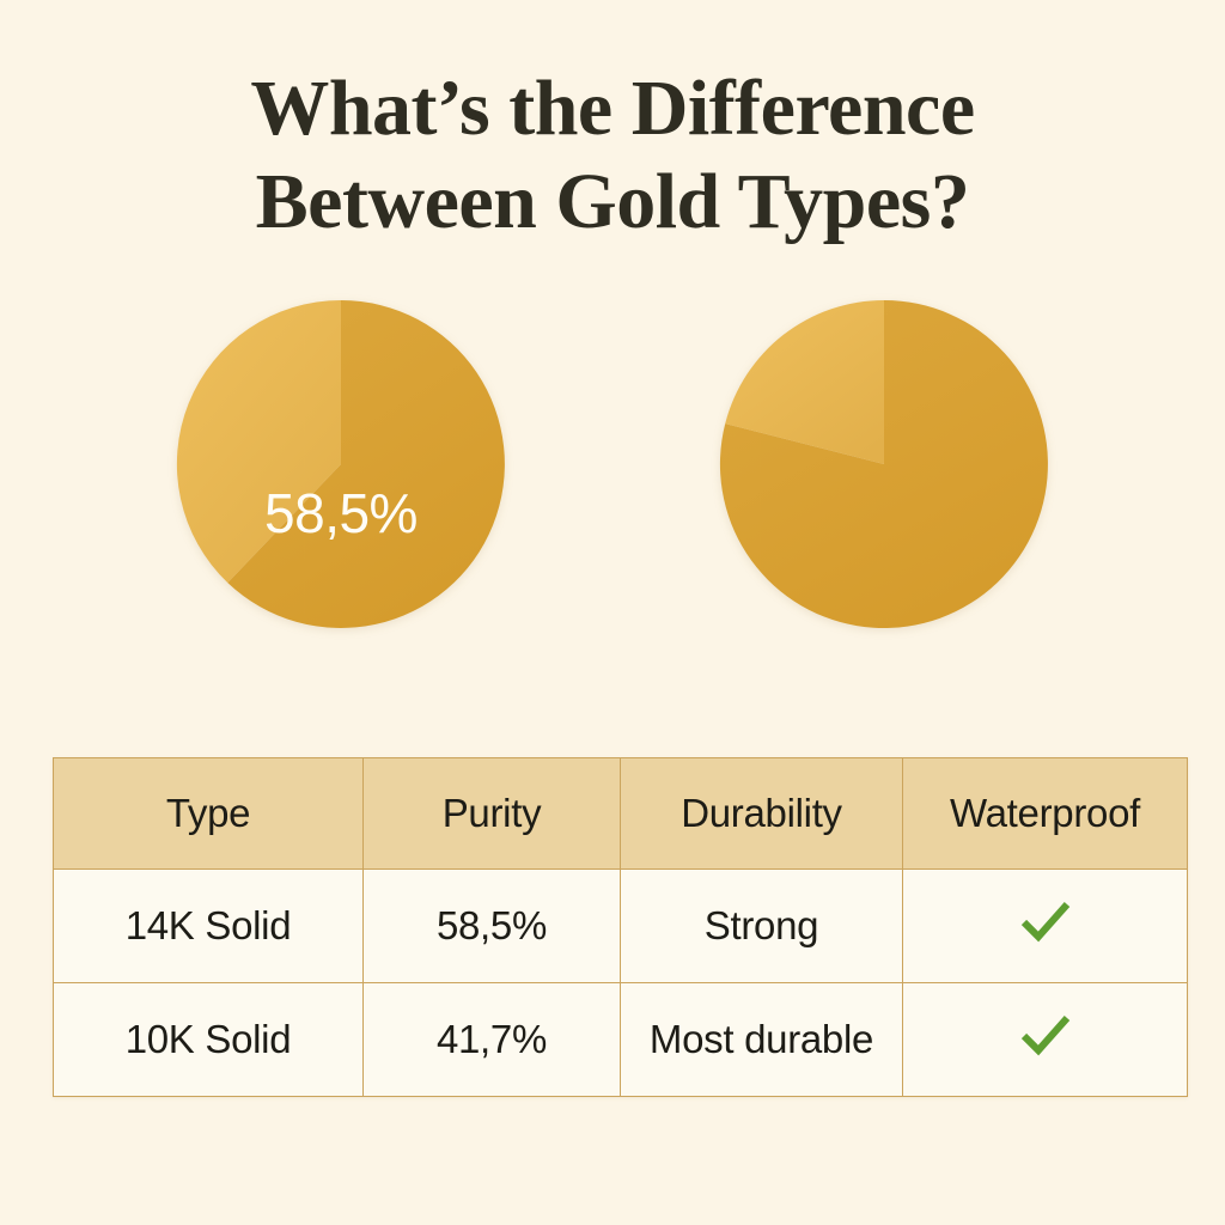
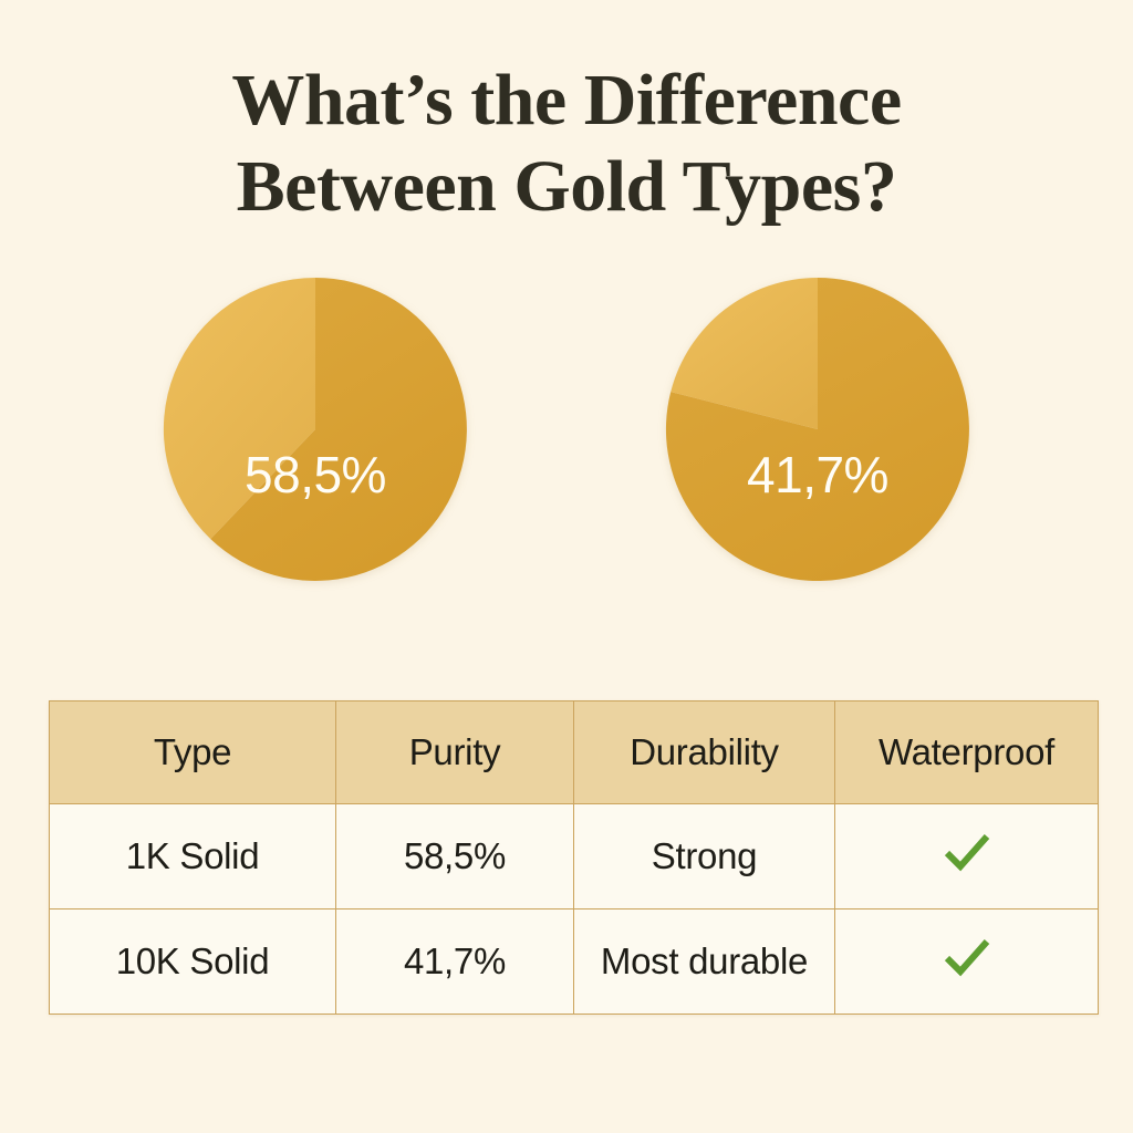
  What’s the Difference
  Between Gold Types?
  58,5%
+ 41,7%
  Type	Purity	Durability	Waterproof
- 14K Solid	58,5%	Strong
+ 1K Solid	58,5%	Strong
  10K Solid	41,7%	Most durable
